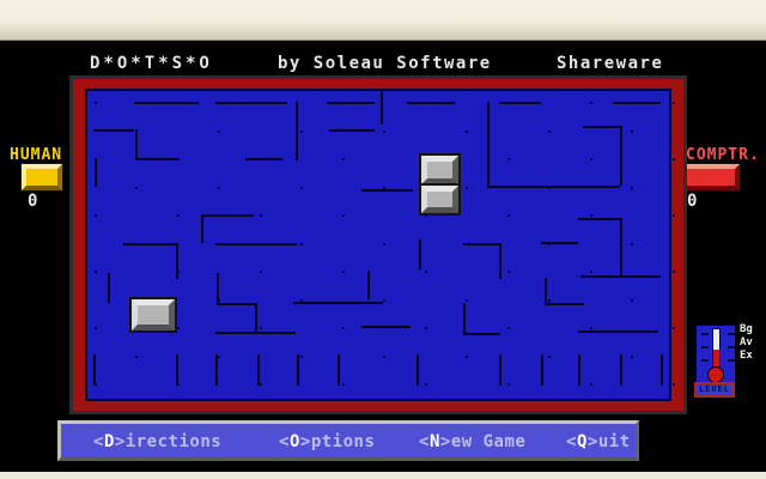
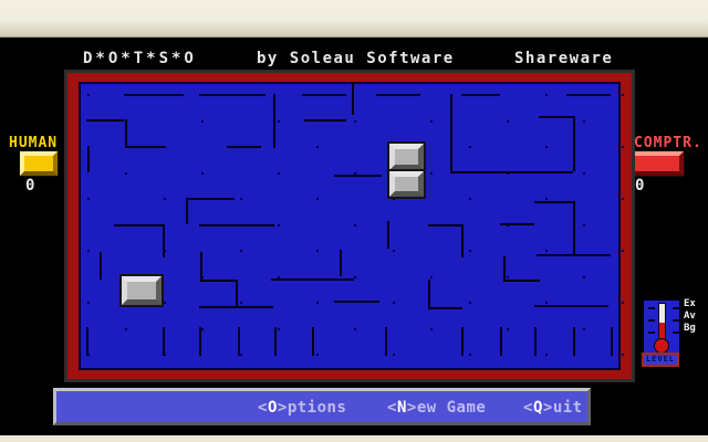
  D*O*T*S*O
  by Soleau Software
  Shareware
  HUMAN
  0
  COMPTR.
  0
  LEVEL
- Bg
+ Ex
  Av
- Ex
+ Bg
- <D>irections
  <O>ptions
  <N>ew Game
  <Q>uit
